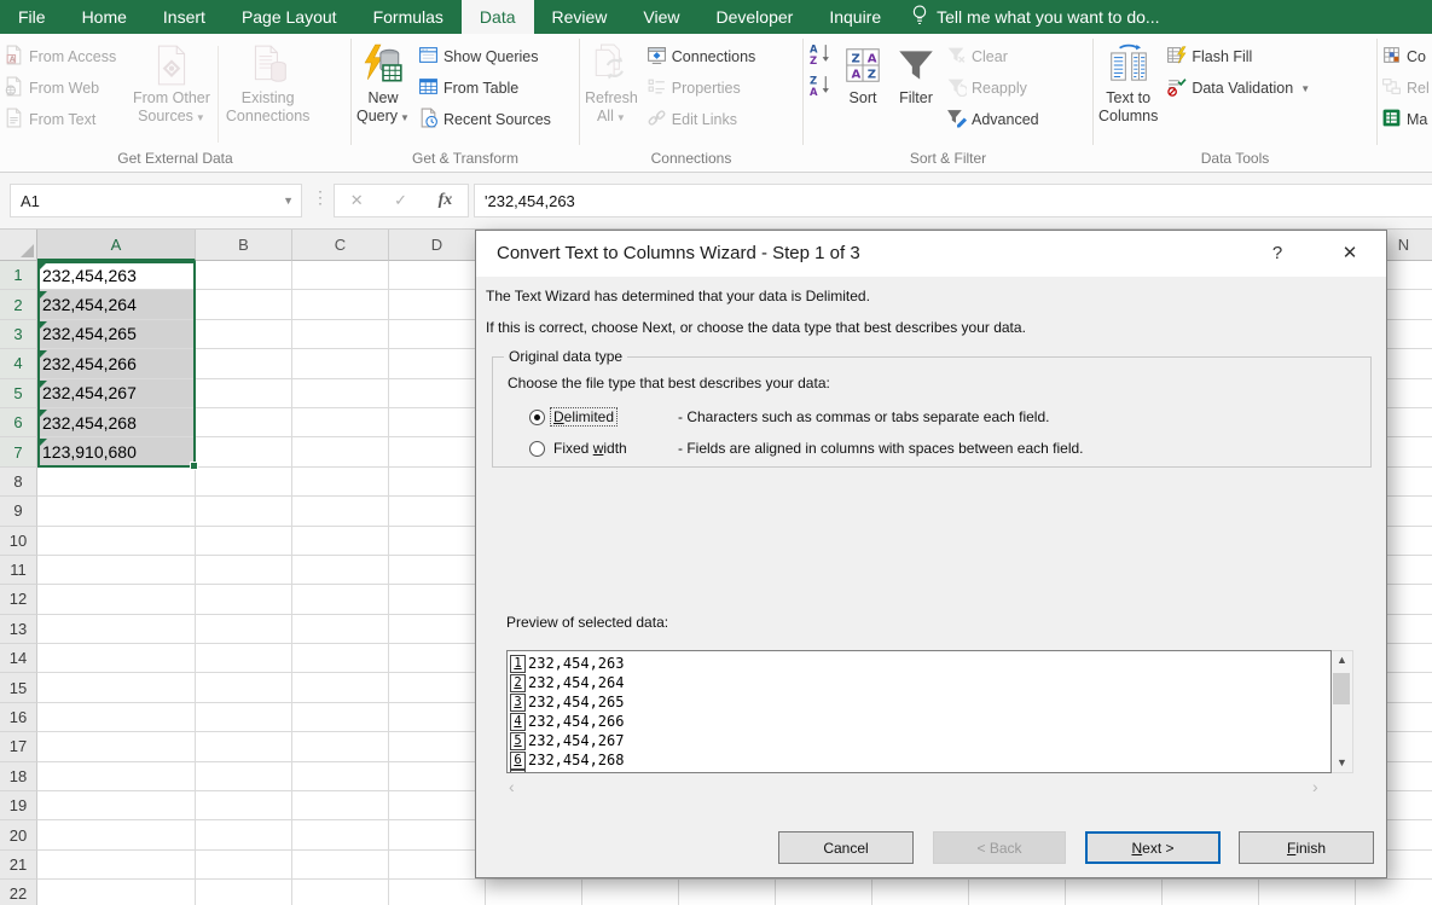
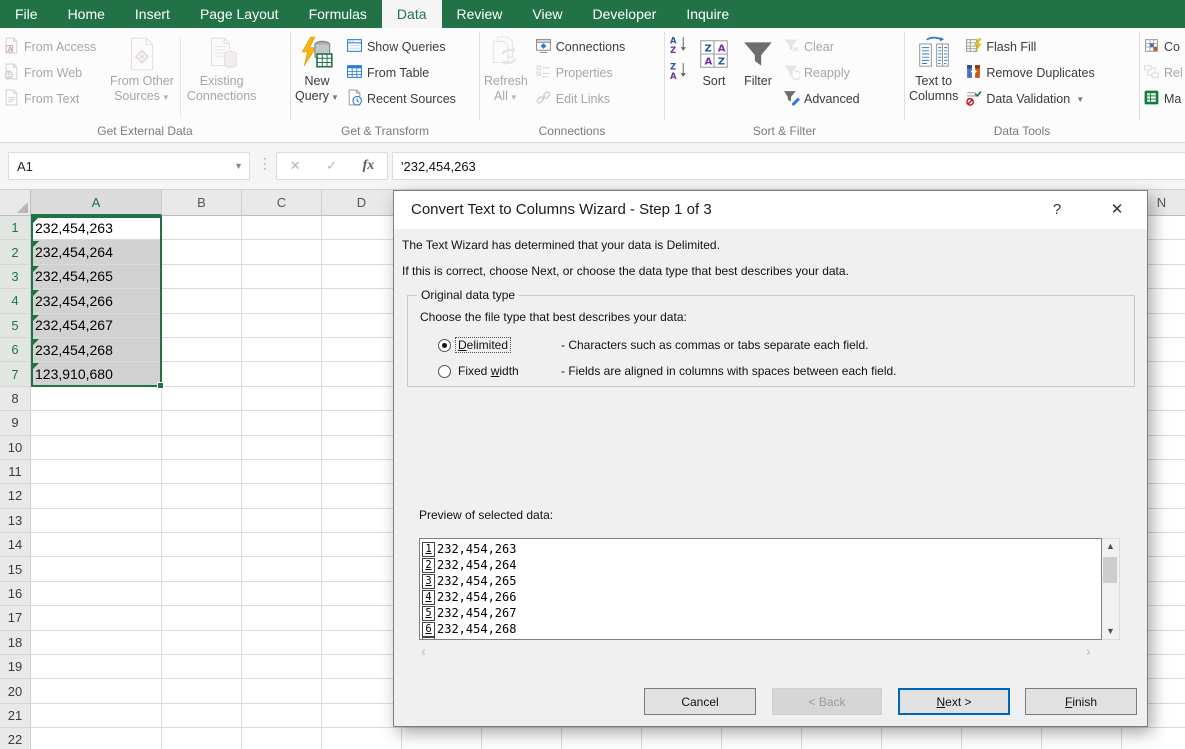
  File
  Home
  Insert
  Page Layout
  Formulas
  Data
  Review
  View
  Developer
  Inquire
- Tell me what you want to do...
  A
  From Access
  From Web
  From Text
  From Other
  Sources ▼
  Existing
  Connections
  Get External Data
  New
  Query ▼
  Show Queries
  From Table
  Recent Sources
  Get & Transform
  Refresh
  All ▼
  Connections
  Properties
  Edit Links
  Connections
  A
  Z
  Z
  A
  Z
  A
  A
  Z
  Sort
  Filter
  Clear
  Reapply
  Advanced
  Sort & Filter
  Text to
  Columns
  Flash Fill
+ Remove Duplicates
  Data Validation
  ▼
  Data Tools
  Co
  Rel
  Ma
  A1
  ▼
  ⋮
  ✕
  ✓
  fx
  '232,454,263
  A
  B
  C
  D
  N
  1
  232,454,263
  2
  232,454,264
  3
  232,454,265
  4
  232,454,266
  5
  232,454,267
  6
  232,454,268
  7
  123,910,680
  8
  9
  10
  11
  12
  13
  14
  15
  16
  17
  18
  19
  20
  21
  22
  Convert Text to Columns Wizard - Step 1 of 3
  ?
  ✕
  The Text Wizard has determined that your data is Delimited.
  If this is correct, choose Next, or choose the data type that best describes your data.
  Original data type
  Choose the file type that best describes your data:
  Delimited
  - Characters such as commas or tabs separate each field.
  Fixed width
  - Fields are aligned in columns with spaces between each field.
  Preview of selected data:
  1
  232,454,263
  2
  232,454,264
  3
  232,454,265
  4
  232,454,266
  5
  232,454,267
  6
  232,454,268
  ▲
  ▼
  ‹
  ›
  Cancel
  < Back
  N
  ext >
  F
  inish
